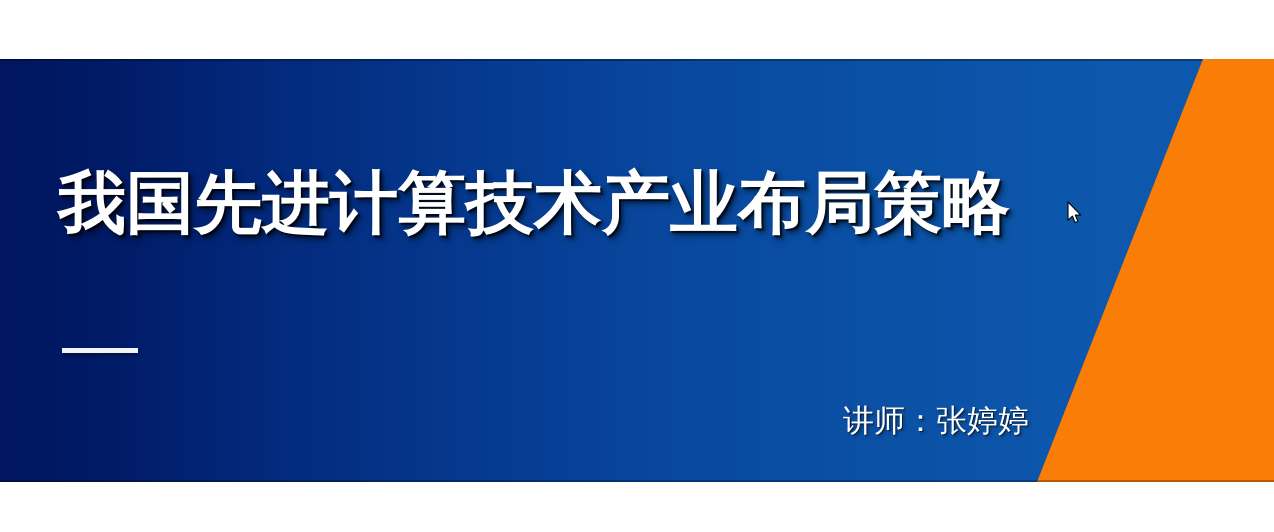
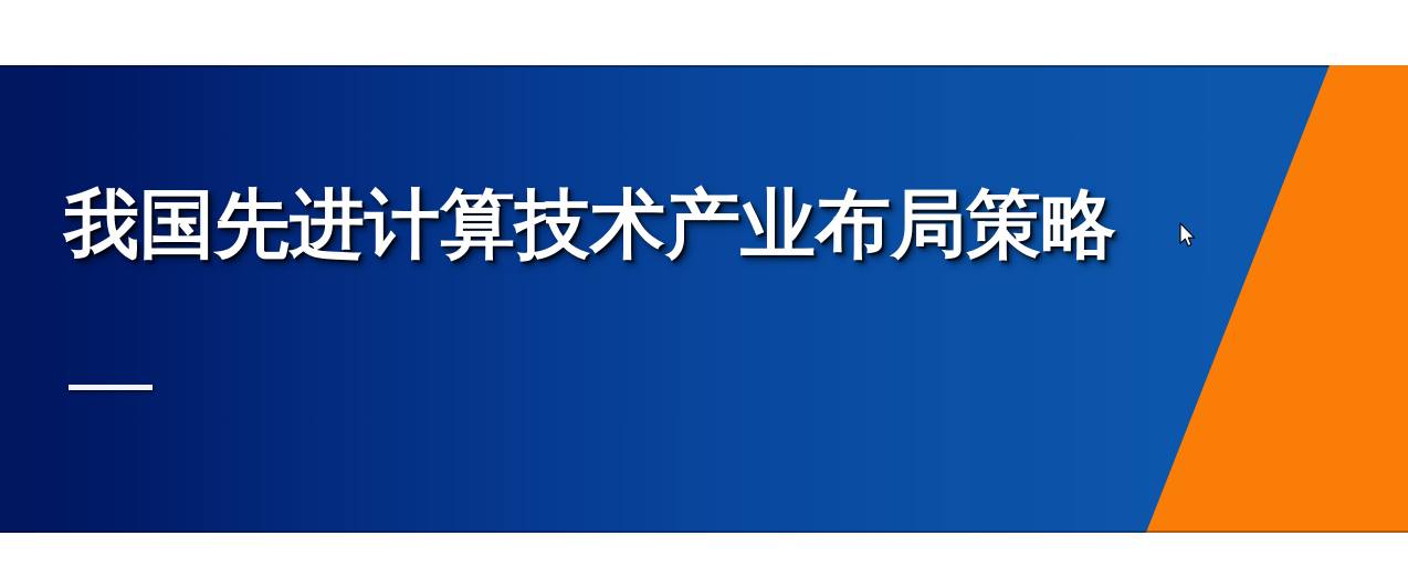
  我国先进计算技术产业布局策略
- 讲师：张婷婷
